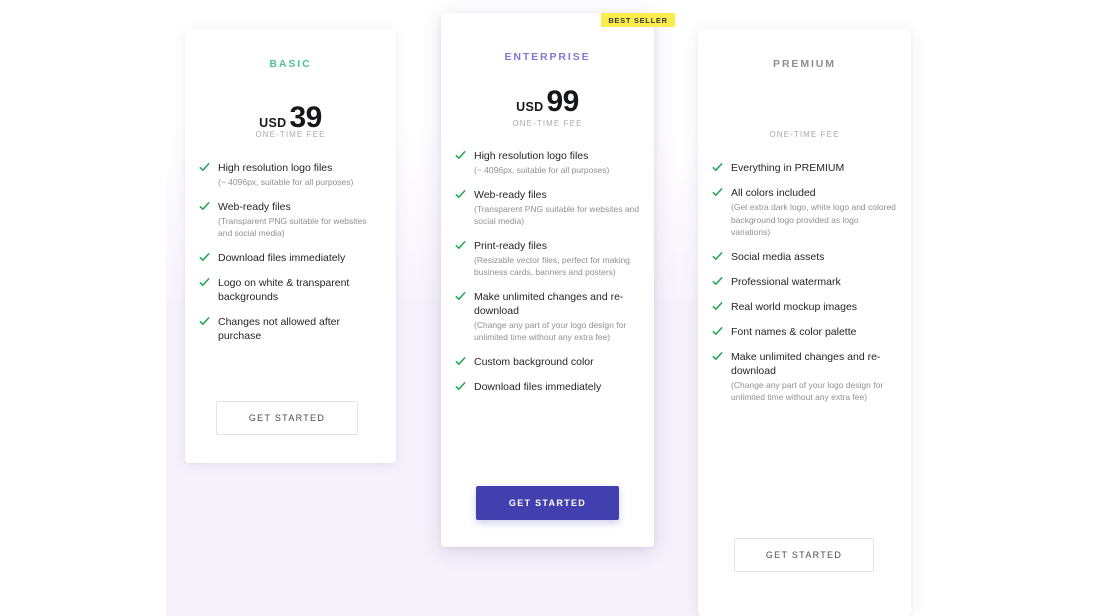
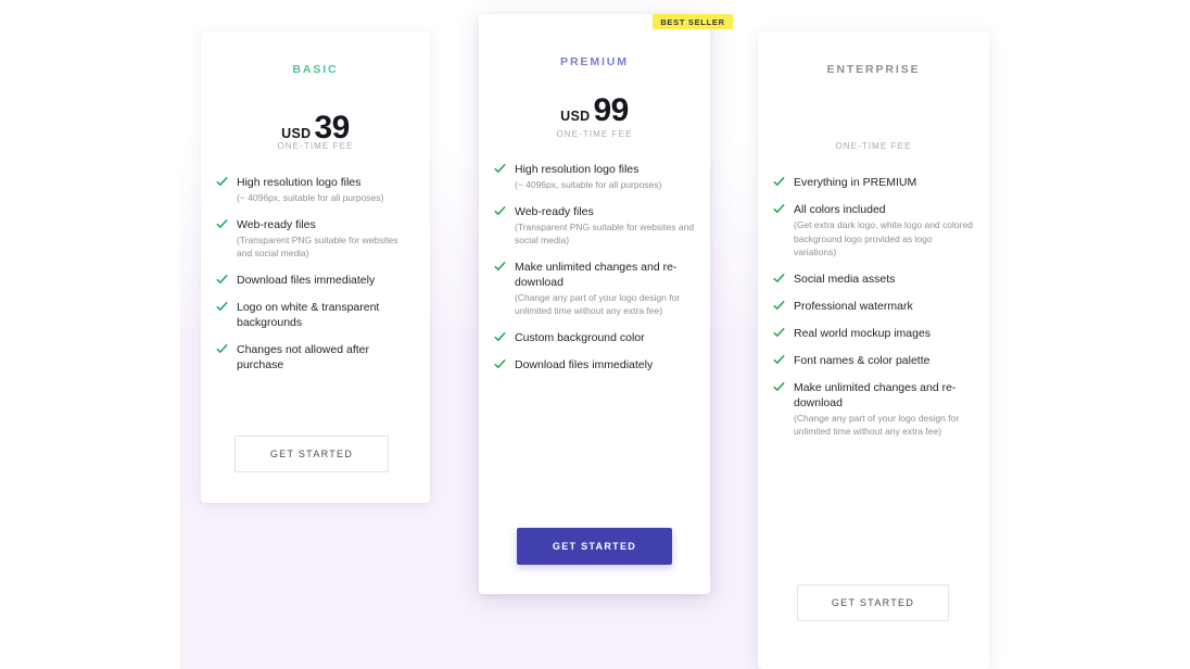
  BASIC
  USD 39
  ONE-TIME FEE
  High resolution logo files
  (~ 4096px, suitable for all purposes)
  Web-ready files
  (Transparent PNG suitable for websites and social media)
  Download files immediately
  Logo on white & transparent backgrounds
  Changes not allowed after purchase
  GET STARTED
- ENTERPRISE
+ PREMIUM
  USD 99
  ONE-TIME FEE
  High resolution logo files
  (~ 4096px, suitable for all purposes)
  Web-ready files
  (Transparent PNG suitable for websites and social media)
- Print-ready files
- (Resizable vector files, perfect for making business cards, banners and posters)
  Make unlimited changes and re-download
  (Change any part of your logo design for unlimited time without any extra fee)
  Custom background color
  Download files immediately
  GET STARTED
  BEST SELLER
- PREMIUM
+ ENTERPRISE
  ONE-TIME FEE
  Everything in PREMIUM
  All colors included
  (Get extra dark logo, white logo and colored background logo provided as logo variations)
  Social media assets
  Professional watermark
  Real world mockup images
  Font names & color palette
  Make unlimited changes and re-download
  (Change any part of your logo design for unlimited time without any extra fee)
  GET STARTED
